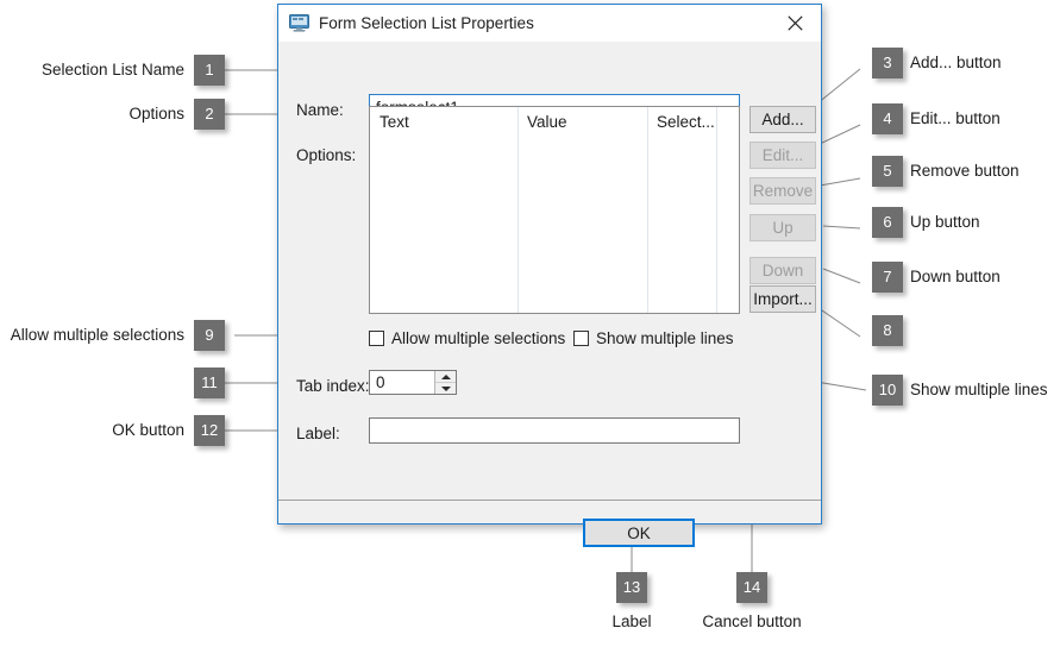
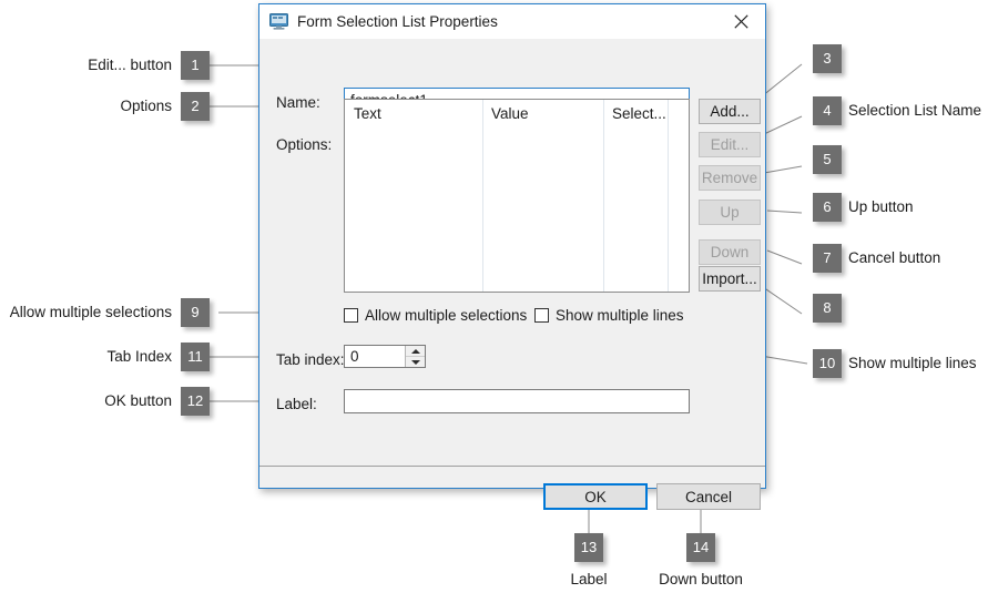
  Form Selection List Properties
  Name:
  Options:
  Text
  Value
  Select...
  Add...
  Edit...
  Remove
  Up
  Down
  Import...
  Allow multiple selections
  Show multiple lines
  Tab index:
  0
  Label:
  OK
+ Cancel
- Selection List Name
+ Edit... button
  1
  Options
  2
  3
- Add... button
  4
- Edit... button
+ Selection List Name
  5
- Remove button
  6
  Up button
  7
- Down button
+ Cancel button
  8
  Allow multiple selections
  9
  10
  Show multiple lines
+ Tab Index
  11
  OK button
  12
  13
  Label
  14
- Cancel button
+ Down button
